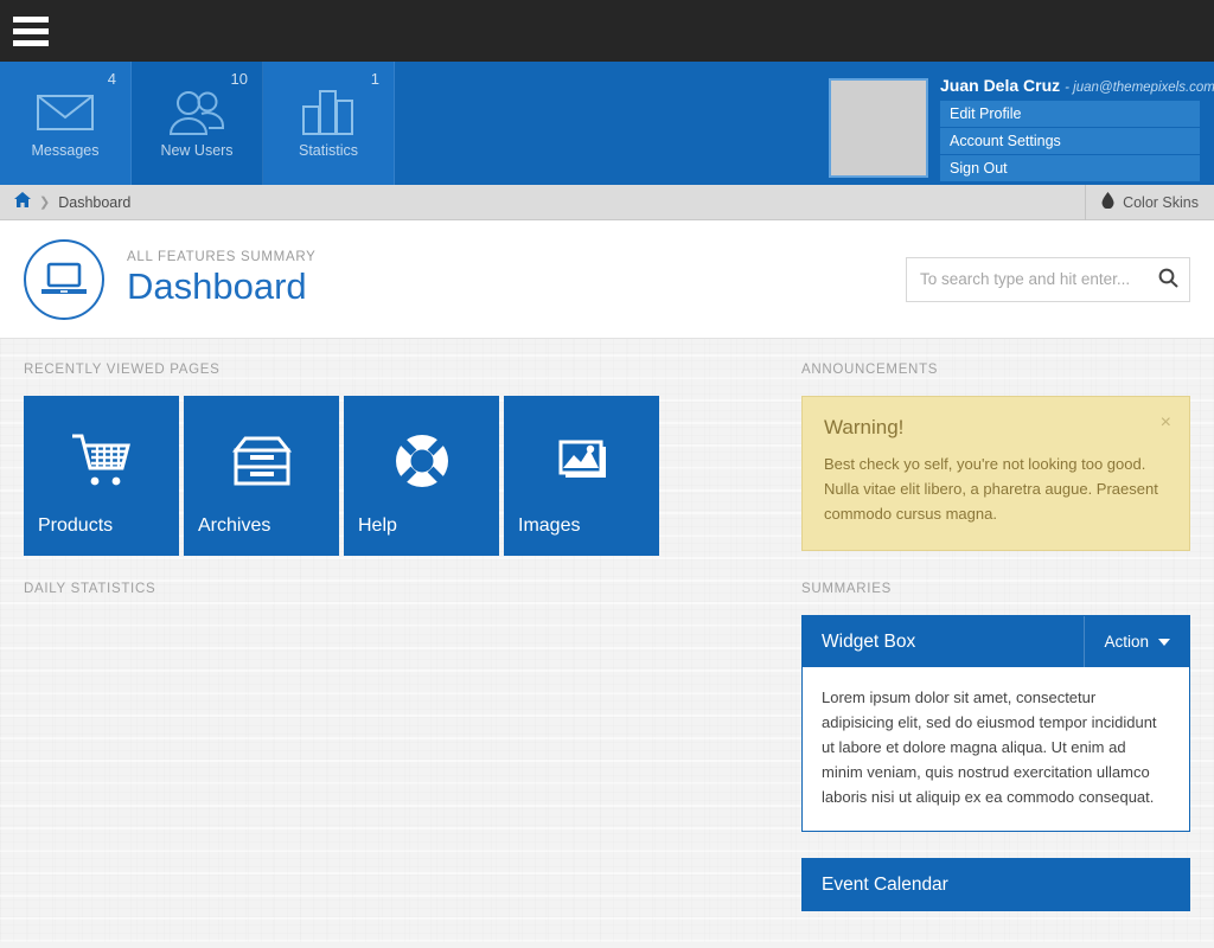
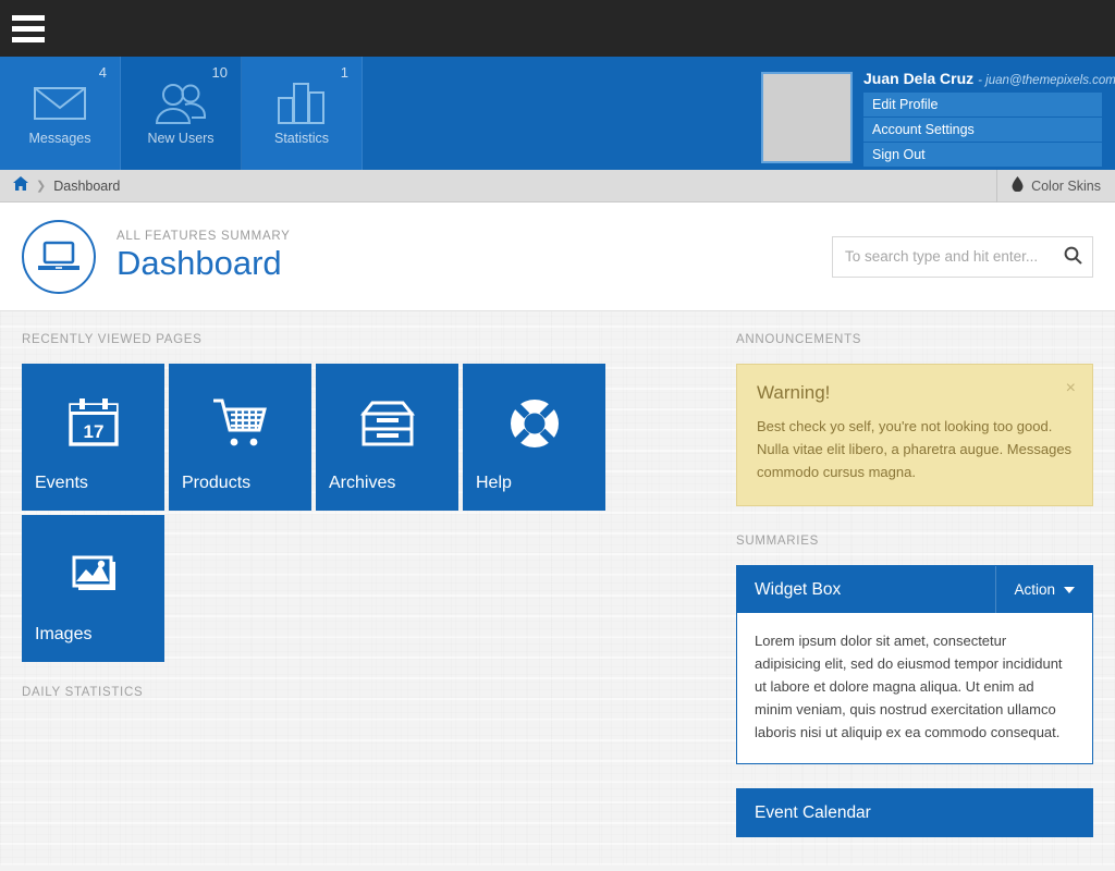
  4
  Messages
  10
  New Users
  1
  Statistics
  Juan Dela Cruz
  - juan@themepixels.com
  Edit Profile
  Account Settings
  Sign Out
  ❯
  Dashboard
  Color Skins
  ALL FEATURES SUMMARY
  Dashboard
  To search type and hit enter...
  RECENTLY VIEWED PAGES
+ 17
+ Events
  Products
  Archives
  Help
  Images
  DAILY STATISTICS
  ANNOUNCEMENTS
  ×
  Warning!
- Best check yo self, you're not looking too good. Nulla vitae elit libero, a pharetra augue. Praesent commodo cursus magna.
+ Best check yo self, you're not looking too good. Nulla vitae elit libero, a pharetra augue. Messages commodo cursus magna.
  SUMMARIES
  Widget Box
  Action
  Lorem ipsum dolor sit amet, consectetur adipisicing elit, sed do eiusmod tempor incididunt ut labore et dolore magna aliqua. Ut enim ad minim veniam, quis nostrud exercitation ullamco laboris nisi ut aliquip ex ea commodo consequat.
  Event Calendar
